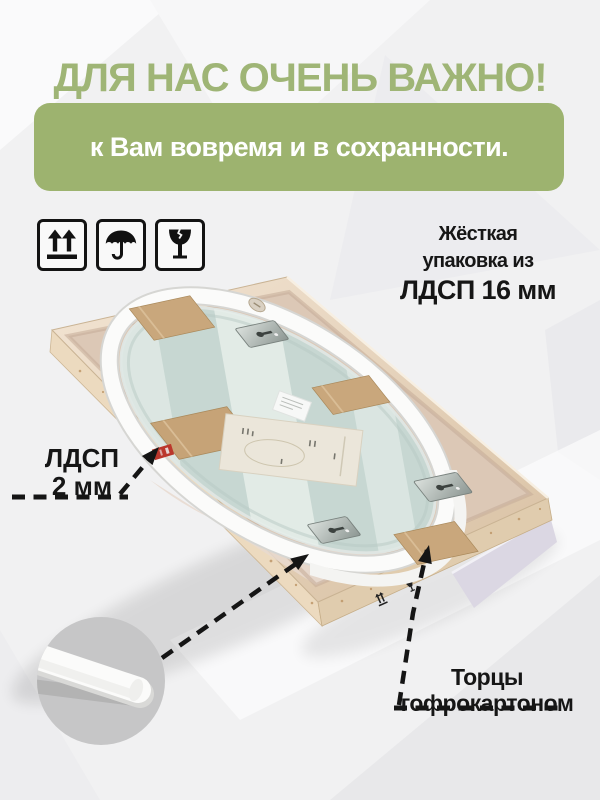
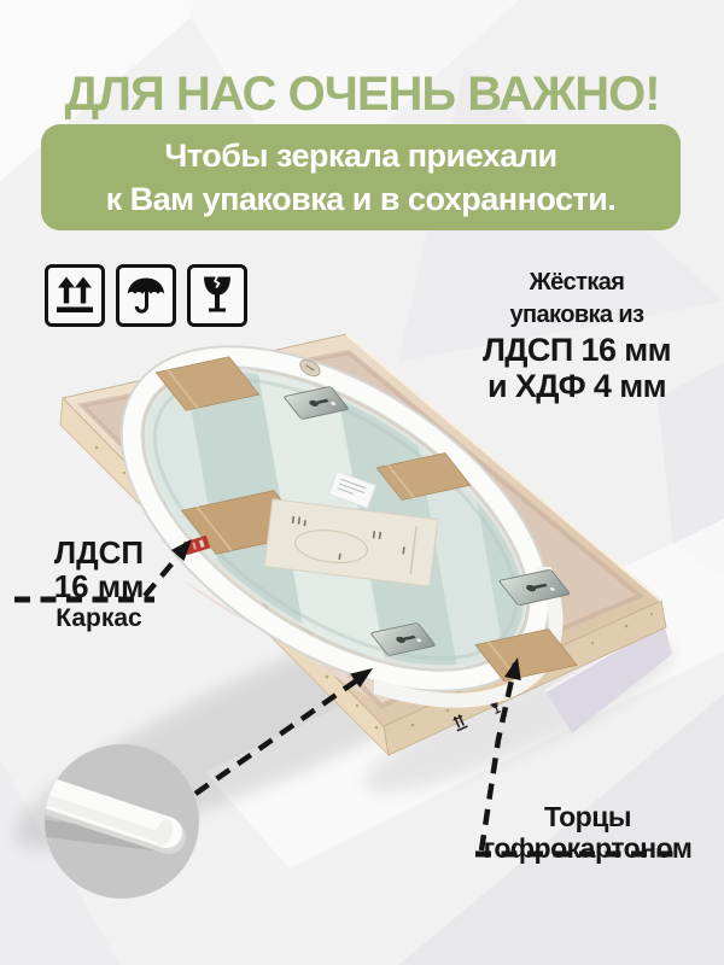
  ДЛЯ НАС ОЧЕНЬ ВАЖНО!
+ Чтобы зеркала приехали
- к Вам вовремя и в сохранности.
+ к Вам упаковка и в сохранности.
  Жёсткая
  упаковка из
  ЛДСП 16 мм
+ и ХДФ 4 мм
  ЛДСП
- 2 мм
+ 16 мм
+ Каркас
  Торцы
  гофрокартоном
